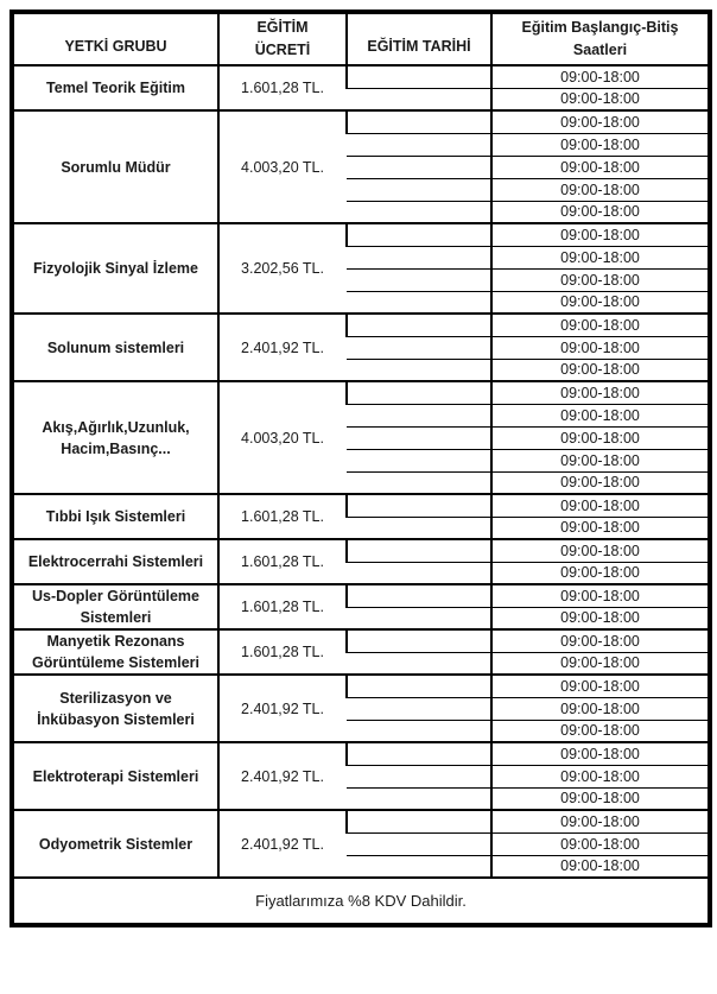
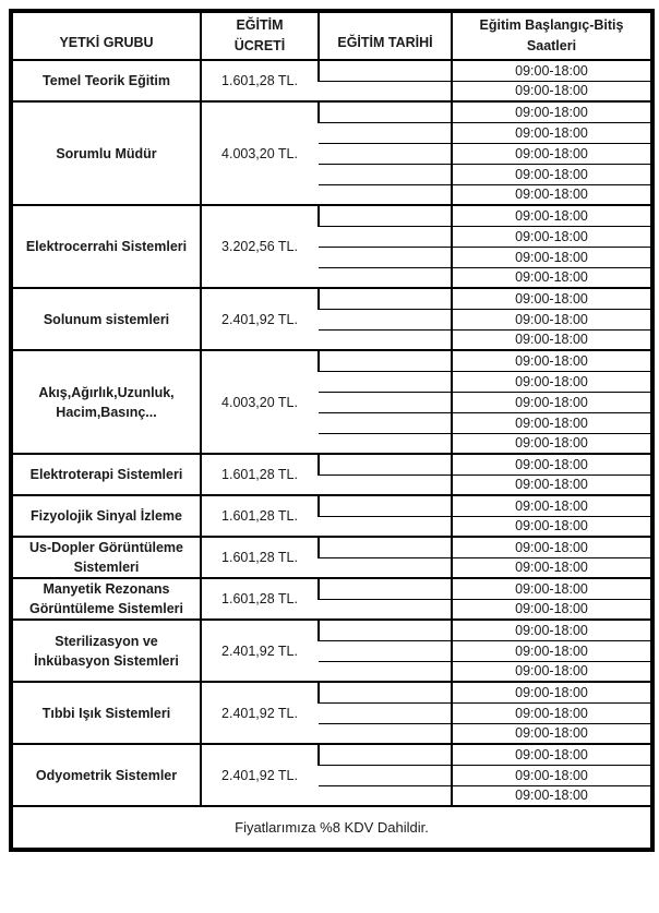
  YETKİ GRUBU	EĞİTİM ÜCRETİ	EĞİTİM TARİHİ	Eğitim Başlangıç-Bitiş Saatleri
  Temel Teorik Eğitim	1.601,28 TL.		09:00-18:00
  	09:00-18:00
  Sorumlu Müdür	4.003,20 TL.		09:00-18:00
  	09:00-18:00
  	09:00-18:00
  	09:00-18:00
  	09:00-18:00
- Fizyolojik Sinyal İzleme	3.202,56 TL.		09:00-18:00
+ Elektrocerrahi Sistemleri	3.202,56 TL.		09:00-18:00
  	09:00-18:00
  	09:00-18:00
  	09:00-18:00
  Solunum sistemleri	2.401,92 TL.		09:00-18:00
  	09:00-18:00
  	09:00-18:00
  Akış,Ağırlık,Uzunluk, Hacim,Basınç...	4.003,20 TL.		09:00-18:00
  	09:00-18:00
  	09:00-18:00
  	09:00-18:00
  	09:00-18:00
- Tıbbi Işık Sistemleri	1.601,28 TL.		09:00-18:00
+ Elektroterapi Sistemleri	1.601,28 TL.		09:00-18:00
  	09:00-18:00
- Elektrocerrahi Sistemleri	1.601,28 TL.		09:00-18:00
+ Fizyolojik Sinyal İzleme	1.601,28 TL.		09:00-18:00
  	09:00-18:00
  Us-Dopler Görüntüleme Sistemleri	1.601,28 TL.		09:00-18:00
  	09:00-18:00
  Manyetik Rezonans Görüntüleme Sistemleri	1.601,28 TL.		09:00-18:00
  	09:00-18:00
  Sterilizasyon ve İnkübasyon Sistemleri	2.401,92 TL.		09:00-18:00
  	09:00-18:00
  	09:00-18:00
- Elektroterapi Sistemleri	2.401,92 TL.		09:00-18:00
+ Tıbbi Işık Sistemleri	2.401,92 TL.		09:00-18:00
  	09:00-18:00
  	09:00-18:00
  Odyometrik Sistemler	2.401,92 TL.		09:00-18:00
  	09:00-18:00
  	09:00-18:00
  Fiyatlarımıza %8 KDV Dahildir.
